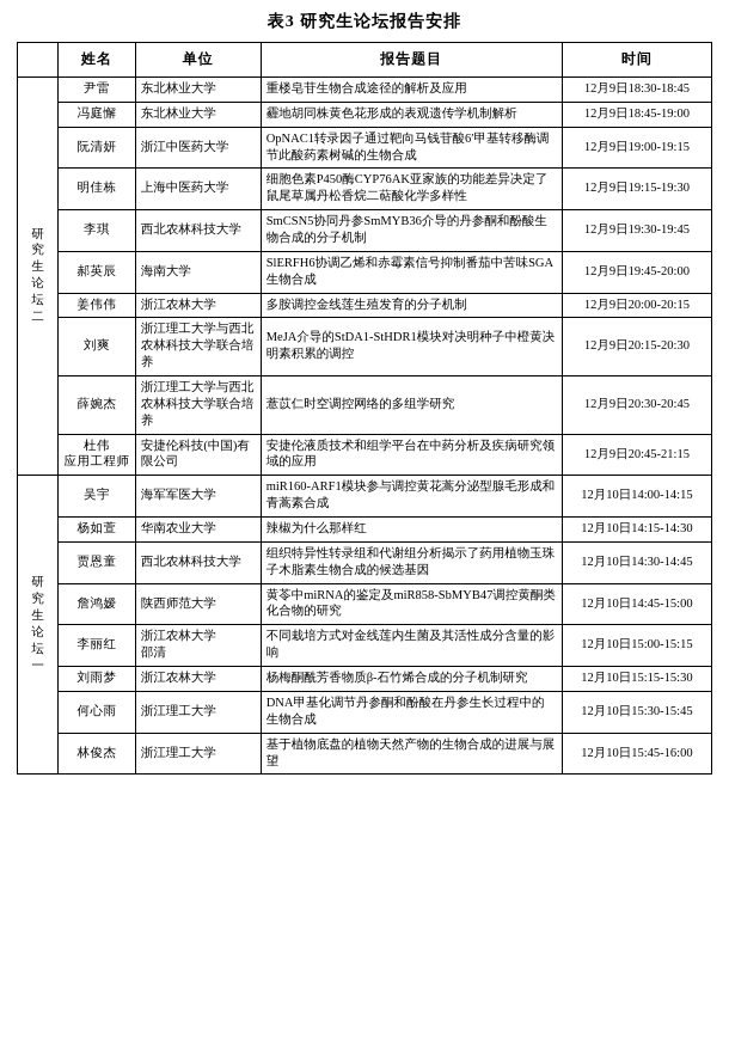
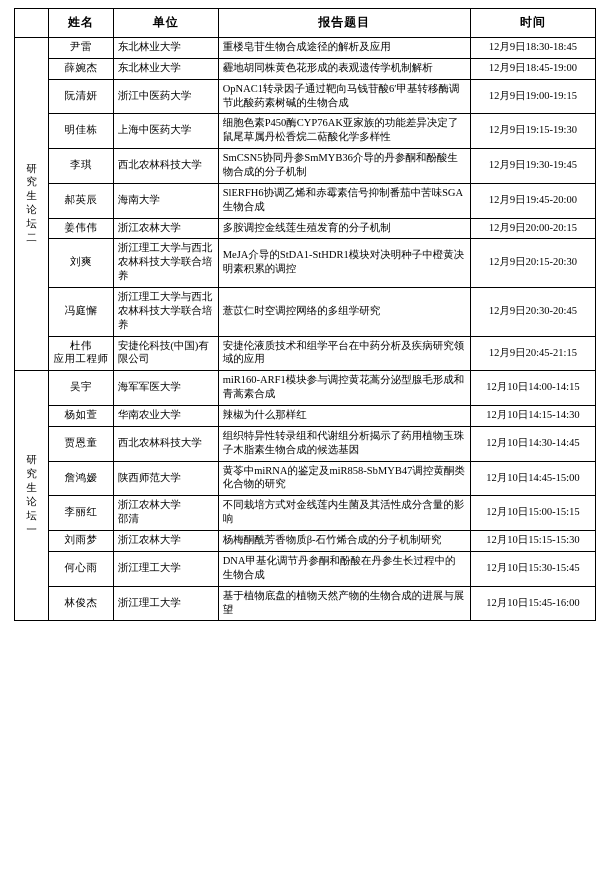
- 表3 研究生论坛报告安排
  	姓名	单位	报告题目	时间
  研究生论坛二	尹雷	东北林业大学	重楼皂苷生物合成途径的解析及应用	12月9日18:30-18:45
- 冯庭懈	东北林业大学	霾地胡同株黄色花形成的表观遗传学机制解析	12月9日18:45-19:00
+ 薛婉杰	东北林业大学	霾地胡同株黄色花形成的表观遗传学机制解析	12月9日18:45-19:00
  阮清妍	浙江中医药大学	OpNAC1转录因子通过靶向马钱苷酸6′甲基转移酶调节此酸药素树碱的生物合成	12月9日19:00-19:15
  明佳栋	上海中医药大学	细胞色素P450酶CYP76AK亚家族的功能差异决定了鼠尾草属丹松香烷二萜酸化学多样性	12月9日19:15-19:30
  李琪	西北农林科技大学	SmCSN5协同丹参SmMYB36介导的丹参酮和酚酸生物合成的分子机制	12月9日19:30-19:45
  郝英辰	海南大学	SlERFH6协调乙烯和赤霉素信号抑制番茄中苦味SGA生物合成	12月9日19:45-20:00
  姜伟伟	浙江农林大学	多胺调控金线莲生殖发育的分子机制	12月9日20:00-20:15
  刘爽	浙江理工大学与西北农林科技大学联合培养	MeJA介导的StDA1-StHDR1模块对决明种子中橙黄决明素积累的调控	12月9日20:15-20:30
- 薛婉杰	浙江理工大学与西北农林科技大学联合培养	薏苡仁时空调控网络的多组学研究	12月9日20:30-20:45
+ 冯庭懈	浙江理工大学与西北农林科技大学联合培养	薏苡仁时空调控网络的多组学研究	12月9日20:30-20:45
  杜伟 应用工程师	安捷伦科技(中国)有限公司	安捷伦液质技术和组学平台在中药分析及疾病研究领域的应用	12月9日20:45-21:15
  研究生论坛一	吴宇	海军军医大学	miR160-ARF1模块参与调控黄花蒿分泌型腺毛形成和青蒿素合成	12月10日14:00-14:15
  杨如萱	华南农业大学	辣椒为什么那样红	12月10日14:15-14:30
  贾恩童	西北农林科技大学	组织特异性转录组和代谢组分析揭示了药用植物玉珠子木脂素生物合成的候选基因	12月10日14:30-14:45
  詹鸿嫒	陕西师范大学	黄苓中miRNA的鉴定及miR858-SbMYB47调控黄酮类化合物的研究	12月10日14:45-15:00
  李丽红	浙江农林大学 邵清	不同栽培方式对金线莲内生菌及其活性成分含量的影响	12月10日15:00-15:15
  刘雨梦	浙江农林大学	杨梅酮酰芳香物质β-石竹烯合成的分子机制研究	12月10日15:15-15:30
  何心雨	浙江理工大学	DNA甲基化调节丹参酮和酚酸在丹参生长过程中的生物合成	12月10日15:30-15:45
  林俊杰	浙江理工大学	基于植物底盘的植物天然产物的生物合成的进展与展望	12月10日15:45-16:00
